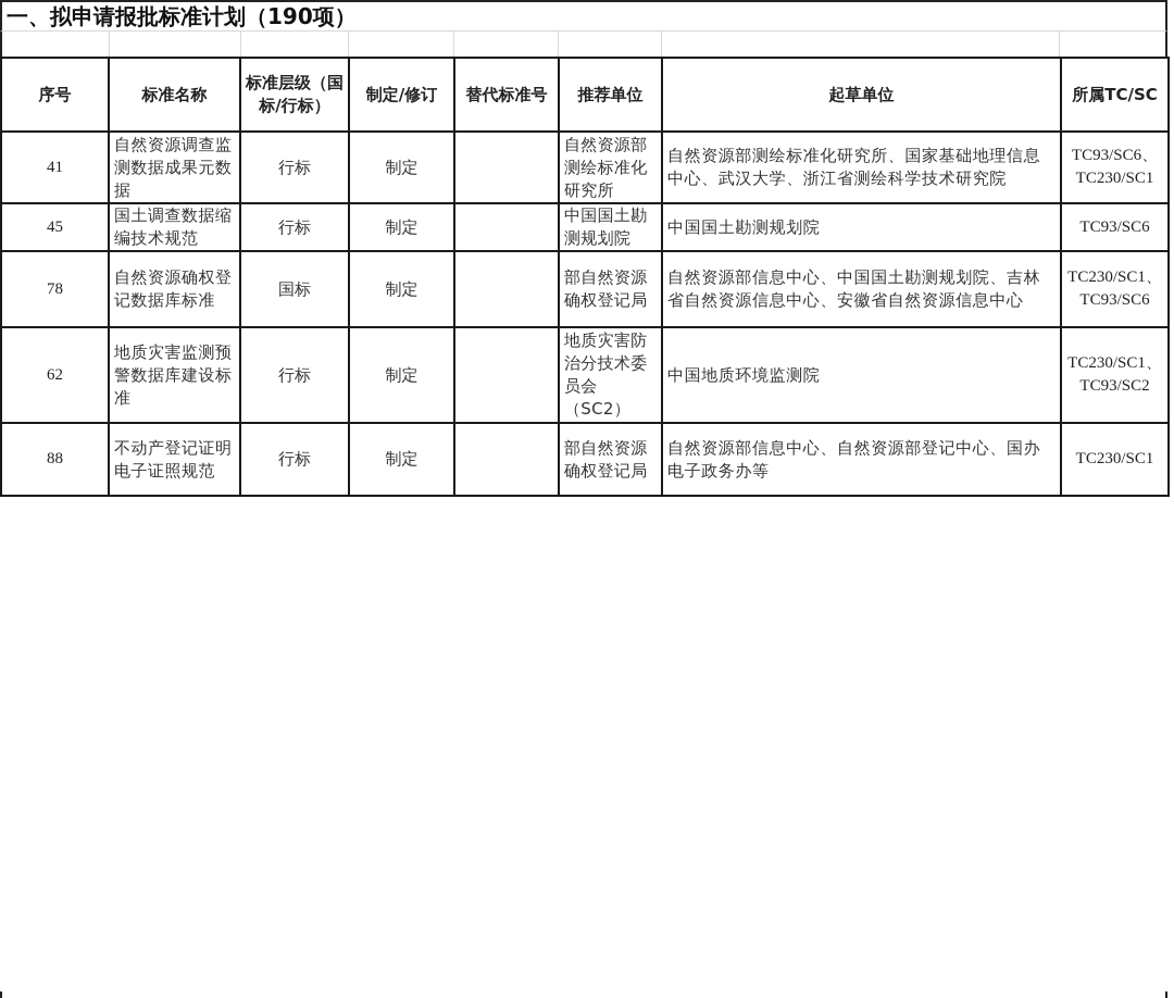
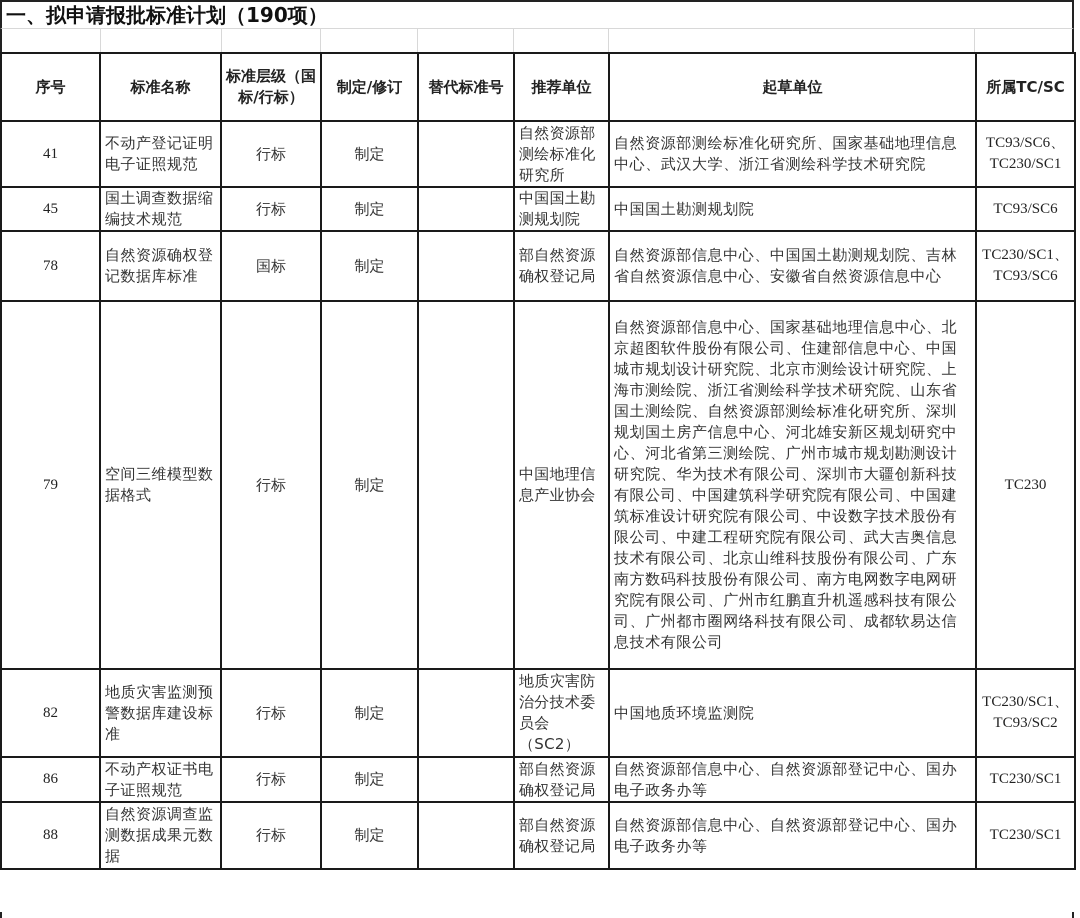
  一、拟申请报批标准计划（190项）
  序号	标准名称	标准层级（国标/行标）	制定/修订	替代标准号	推荐单位	起草单位	所属TC/SC
- 41	自然资源调查监测数据成果元数据	行标	制定		自然资源部测绘标准化研究所	自然资源部测绘标准化研究所、国家基础地理信息中心、武汉大学、浙江省测绘科学技术研究院	TC93/SC6、TC230/SC1
+ 41	不动产登记证明电子证照规范	行标	制定		自然资源部测绘标准化研究所	自然资源部测绘标准化研究所、国家基础地理信息中心、武汉大学、浙江省测绘科学技术研究院	TC93/SC6、TC230/SC1
  45	国土调查数据缩编技术规范	行标	制定		中国国土勘测规划院	中国国土勘测规划院	TC93/SC6
  78	自然资源确权登记数据库标准	国标	制定		部自然资源确权登记局	自然资源部信息中心、中国国土勘测规划院、吉林省自然资源信息中心、安徽省自然资源信息中心	TC230/SC1、TC93/SC6
+ 79	空间三维模型数据格式	行标	制定		中国地理信息产业协会	自然资源部信息中心、国家基础地理信息中心、北京超图软件股份有限公司、住建部信息中心、中国城市规划设计研究院、北京市测绘设计研究院、上海市测绘院、浙江省测绘科学技术研究院、山东省国土测绘院、自然资源部测绘标准化研究所、深圳规划国土房产信息中心、河北雄安新区规划研究中心、河北省第三测绘院、广州市城市规划勘测设计研究院、华为技术有限公司、深圳市大疆创新科技有限公司、中国建筑科学研究院有限公司、中国建筑标准设计研究院有限公司、中设数字技术股份有限公司、中建工程研究院有限公司、武大吉奥信息技术有限公司、北京山维科技股份有限公司、广东南方数码科技股份有限公司、南方电网数字电网研究院有限公司、广州市红鹏直升机遥感科技有限公司、广州都市圈网络科技有限公司、成都软易达信息技术有限公司	TC230
- 62	地质灾害监测预警数据库建设标准	行标	制定		地质灾害防治分技术委员会（SC2）	中国地质环境监测院	TC230/SC1、TC93/SC2
+ 82	地质灾害监测预警数据库建设标准	行标	制定		地质灾害防治分技术委员会（SC2）	中国地质环境监测院	TC230/SC1、TC93/SC2
+ 86	不动产权证书电子证照规范	行标	制定		部自然资源确权登记局	自然资源部信息中心、自然资源部登记中心、国办电子政务办等	TC230/SC1
- 88	不动产登记证明电子证照规范	行标	制定		部自然资源确权登记局	自然资源部信息中心、自然资源部登记中心、国办电子政务办等	TC230/SC1
+ 88	自然资源调查监测数据成果元数据	行标	制定		部自然资源确权登记局	自然资源部信息中心、自然资源部登记中心、国办电子政务办等	TC230/SC1
